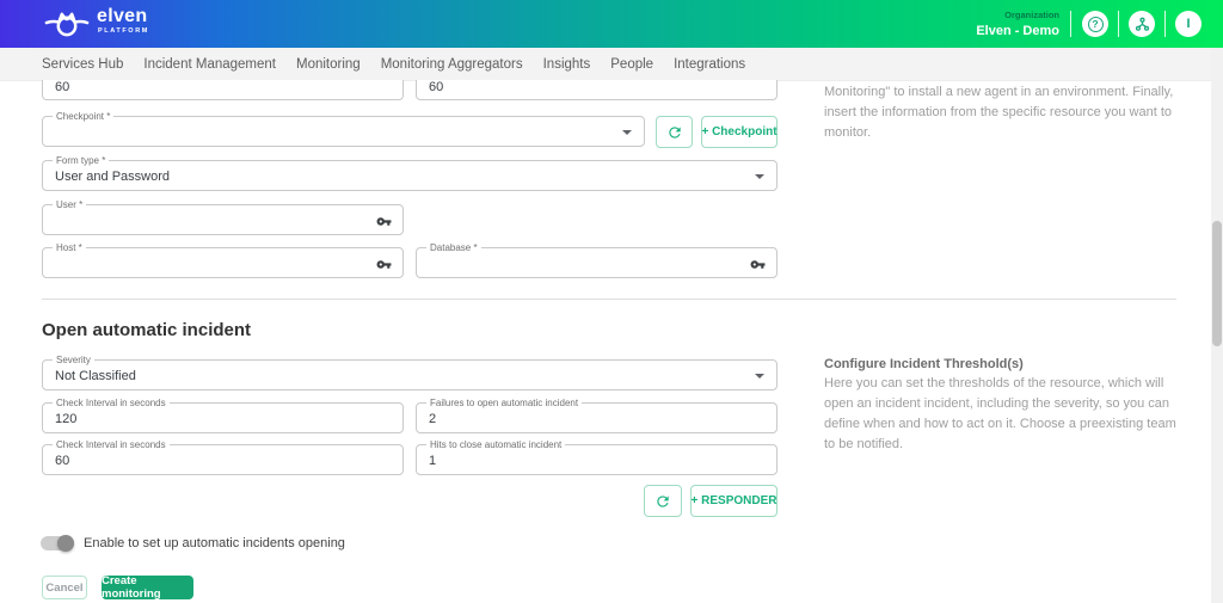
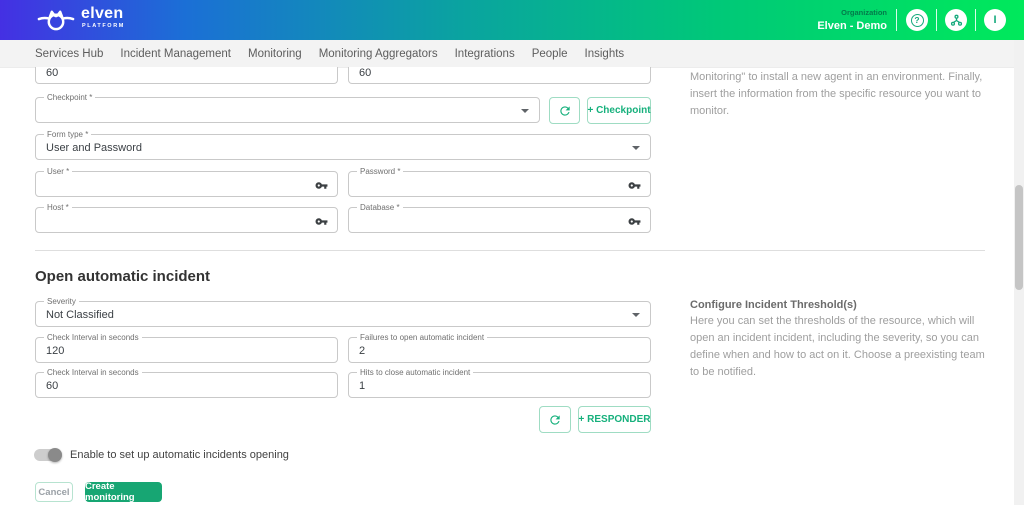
  elven
  Organization
  Elven - Demo
  ?
  I
  Services Hub
  Incident Management
  Monitoring
  Monitoring Aggregators
- Insights
+ Integrations
  People
- Integrations
+ Insights
  60
  60
  Checkpoint *
  + Checkpoint
  Form type *
  User and Password
  User *
+ Password *
  Host *
  Database *
  Monitoring" to install a new agent in an environment. Finally, insert the information from the specific resource you want to monitor.
  Open automatic incident
  Severity
  Not Classified
  Check Interval in seconds
  120
  Failures to open automatic incident
  2
  Check Interval in seconds
  60
  Hits to close automatic incident
  1
  + RESPONDER
  Enable to set up automatic incidents opening
  Configure Incident Threshold(s)
  Here you can set the thresholds of the resource, which will open an incident incident, including the severity, so you can define when and how to act on it. Choose a preexisting team to be notified.
  Cancel
  Create monitoring
